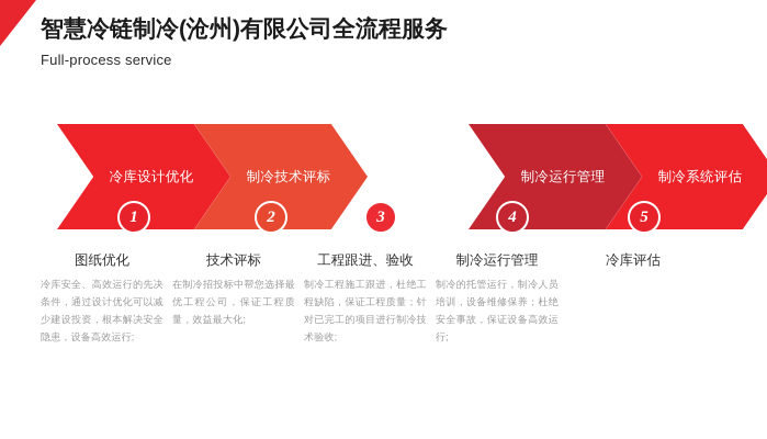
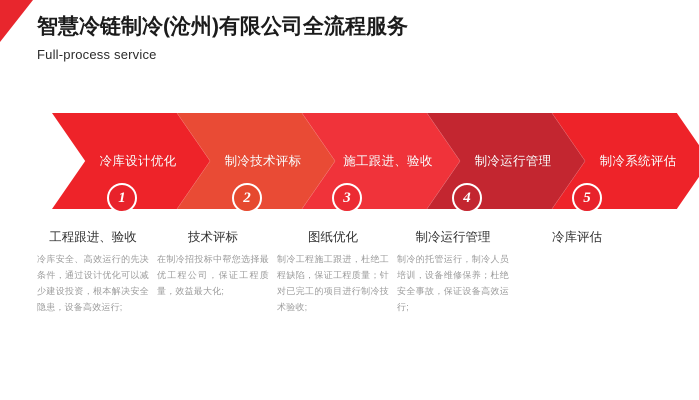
  智慧冷链制冷(沧州)有限公司全流程服务
  Full-process service
  冷库设计优化
  制冷技术评标
+ 施工跟进、验收
  制冷运行管理
  制冷系统评估
  1
  2
  3
  4
  5
- 图纸优化
+ 工程跟进、验收
  冷库安全、高效运行的先决条件，通过设计优化可以减少建设投资，根本解决安全隐患，设备高效运行;
  技术评标
  在制冷招投标中帮您选择最优工程公司，保证工程质量，效益最大化;
- 工程跟进、验收
+ 图纸优化
  制冷工程施工跟进，杜绝工程缺陷，保证工程质量；针对已完工的项目进行制冷技术验收;
  制冷运行管理
  制冷的托管运行，制冷人员培训，设备维修保养；杜绝安全事故，保证设备高效运行;
  冷库评估
